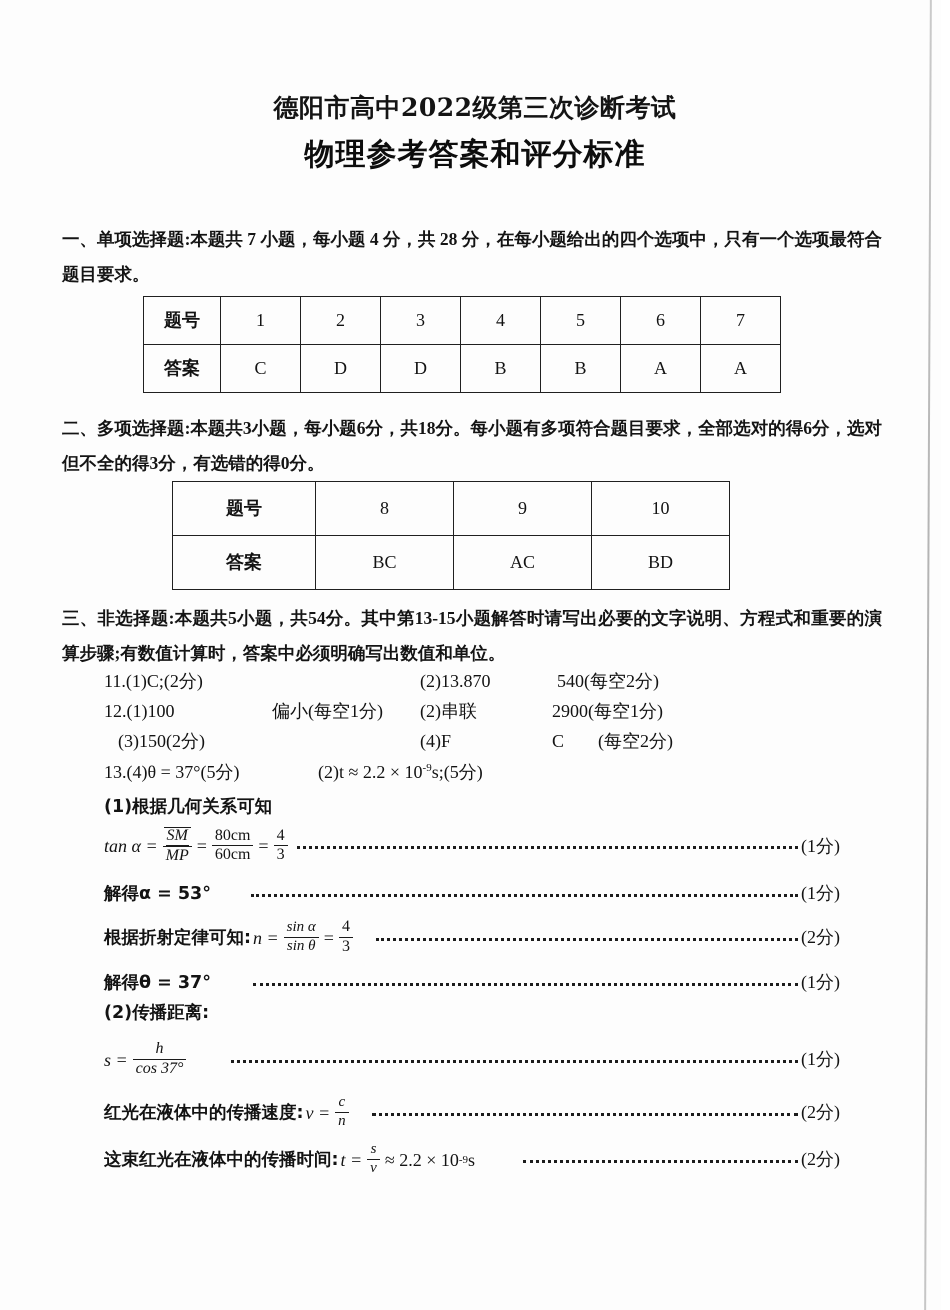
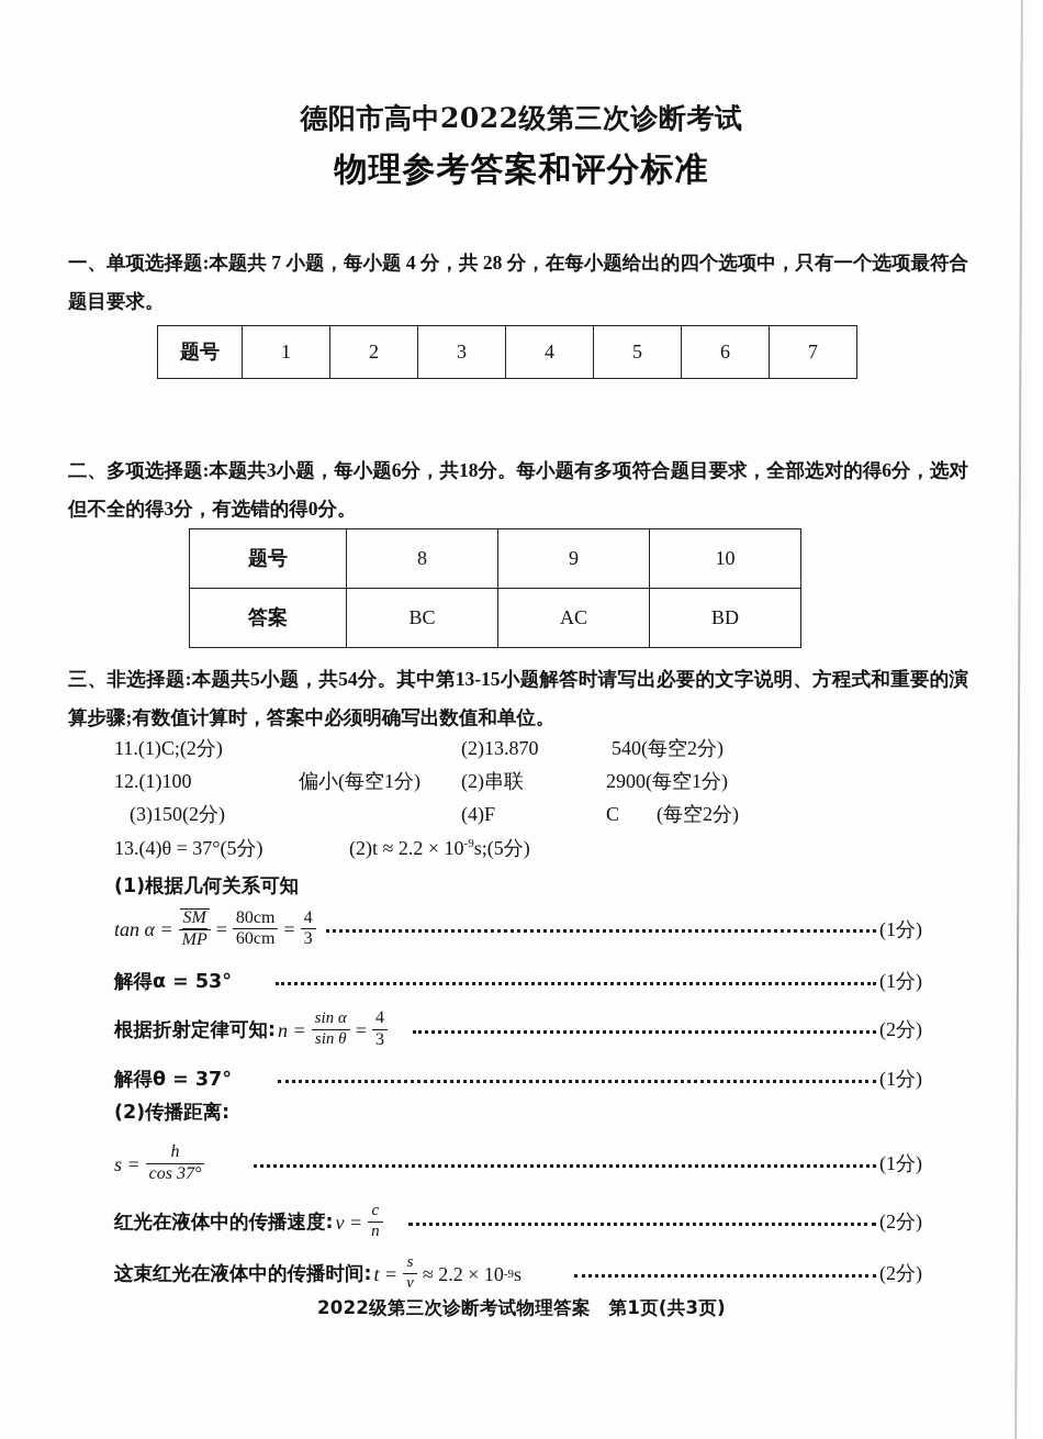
  德阳市高中2022级第三次诊断考试
  物理参考答案和评分标准
  一、单项选择题:本题共 7 小题，每小题 4 分，共 28 分，在每小题给出的四个选项中，只有一个选项最符合题目要求。
  题号	1	2	3	4	5	6	7
- 答案	C	D	D	B	B	A	A
  二、多项选择题:本题共3小题，每小题6分，共18分。每小题有多项符合题目要求，全部选对的得6分，选对但不全的得3分，有选错的得0分。
  题号	8	9	10
  答案	BC	AC	BD
  三、非选择题:本题共5小题，共54分。其中第13-15小题解答时请写出必要的文字说明、方程式和重要的演算步骤;有数值计算时，答案中必须明确写出数值和单位。
  11.(1)C;(2分)
  (2)13.870
  540(每空2分)
  12.(1)100
  偏小(每空1分)
  (2)串联
  2900(每空1分)
  (3)150(2分)
  (4)F
  C
  (每空2分)
  13.(4)θ = 37°(5分)
  (2)t ≈ 2.2 × 10-9s;(5分)
  (1)根据几何关系可知
  tan α =
  SM
  MP
  =
  80cm
  60cm
  =
  4
  3
  (1分)
  解得α = 53°
  (1分)
  根据折射定律可知:
  n =
  sin α
  sin θ
  =
  4
  3
  (2分)
  解得θ = 37°
  (1分)
  (2)传播距离:
  s =
  h
  cos 37°
  (1分)
  红光在液体中的传播速度:
  v =
  c
  n
  (2分)
  这束红光在液体中的传播时间:
  t =
  s
  v
  ≈ 2.2 × 10
  -9
  s
  (2分)
+ 2022级第三次诊断考试物理答案 第1页(共3页)
